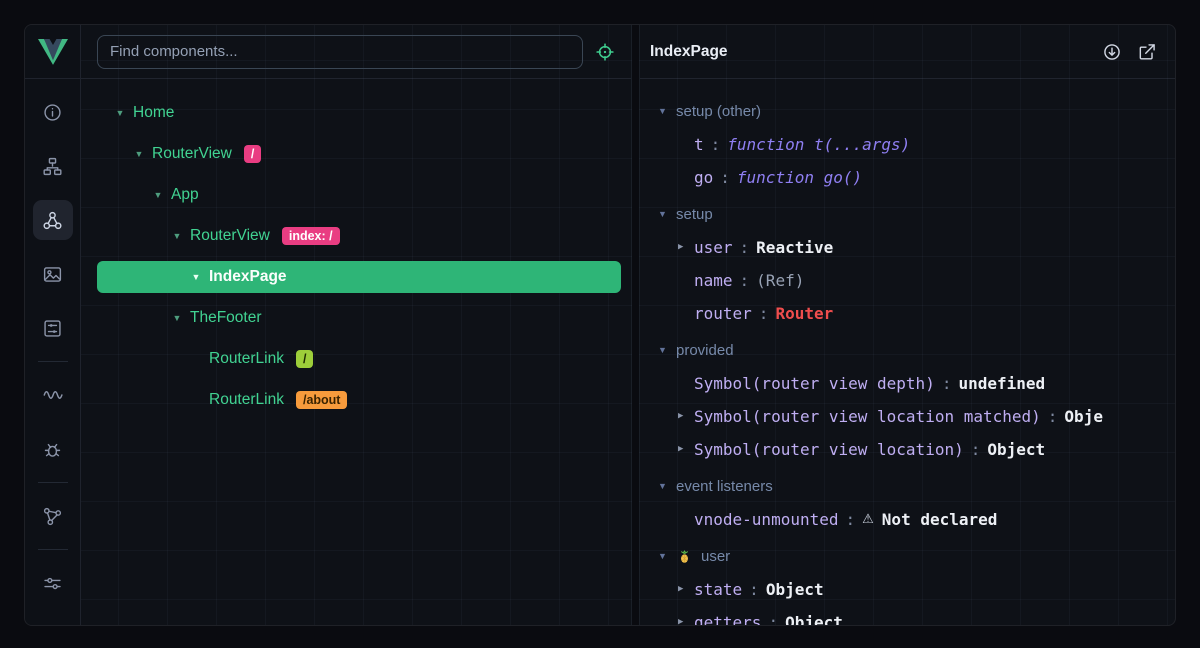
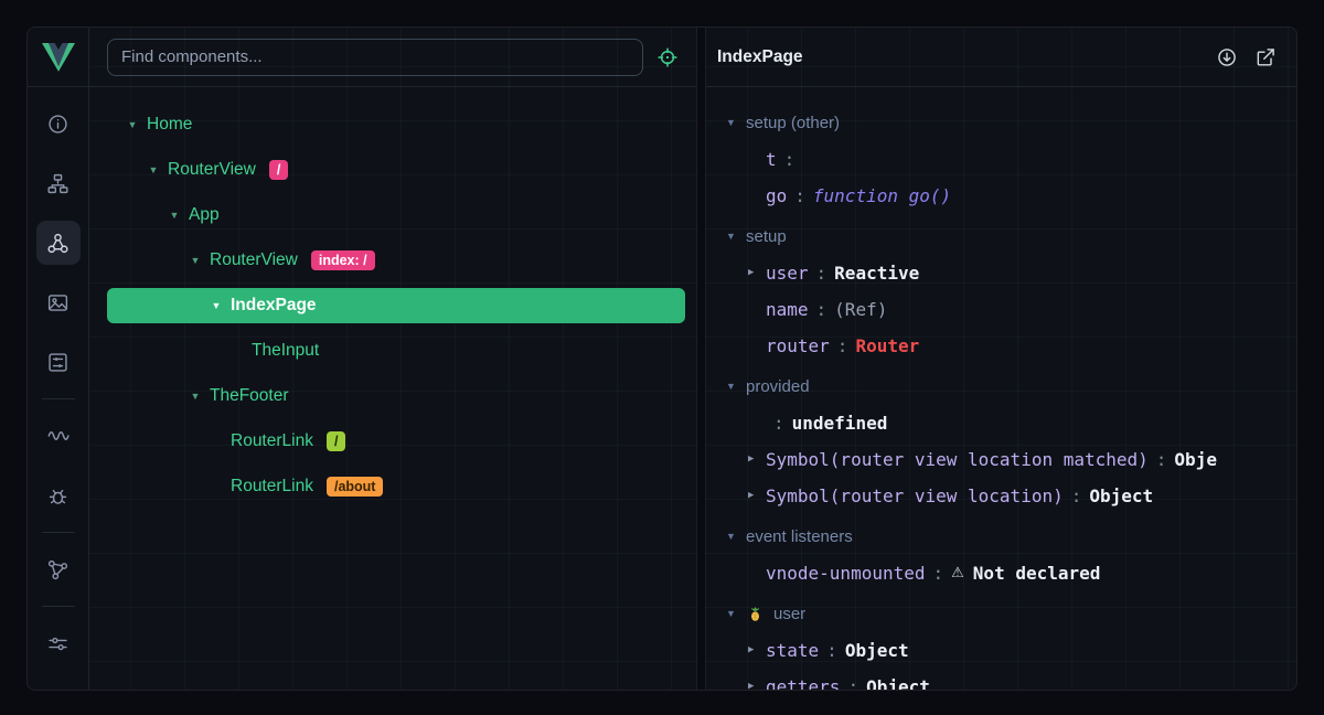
  Find components...
  ▼
  Home
  ▼
  RouterView
  /
  ▼
  App
  ▼
  RouterView
  index: /
  ▼
  IndexPage
+ TheInput
  ▼
  TheFooter
  RouterLink
  /
  RouterLink
  /about
  IndexPage
  ▼
  setup (other)
  t
  :
- function t(...args)
  go
  :
  function go()
  ▼
  setup
  ▶
  user
  :
  Reactive
  name
  :
  (Ref)
  router
  :
  Router
  ▼
  provided
- Symbol(router view depth)
  :
  undefined
  ▶
  Symbol(router view location matched)
  :
  Obje
  ▶
  Symbol(router view location)
  :
  Object
  ▼
  event listeners
  vnode-unmounted
  :
  ⚠
  Not declared
  ▼
  user
  ▶
  state
  :
  Object
  ▶
  getters
  :
  Object
